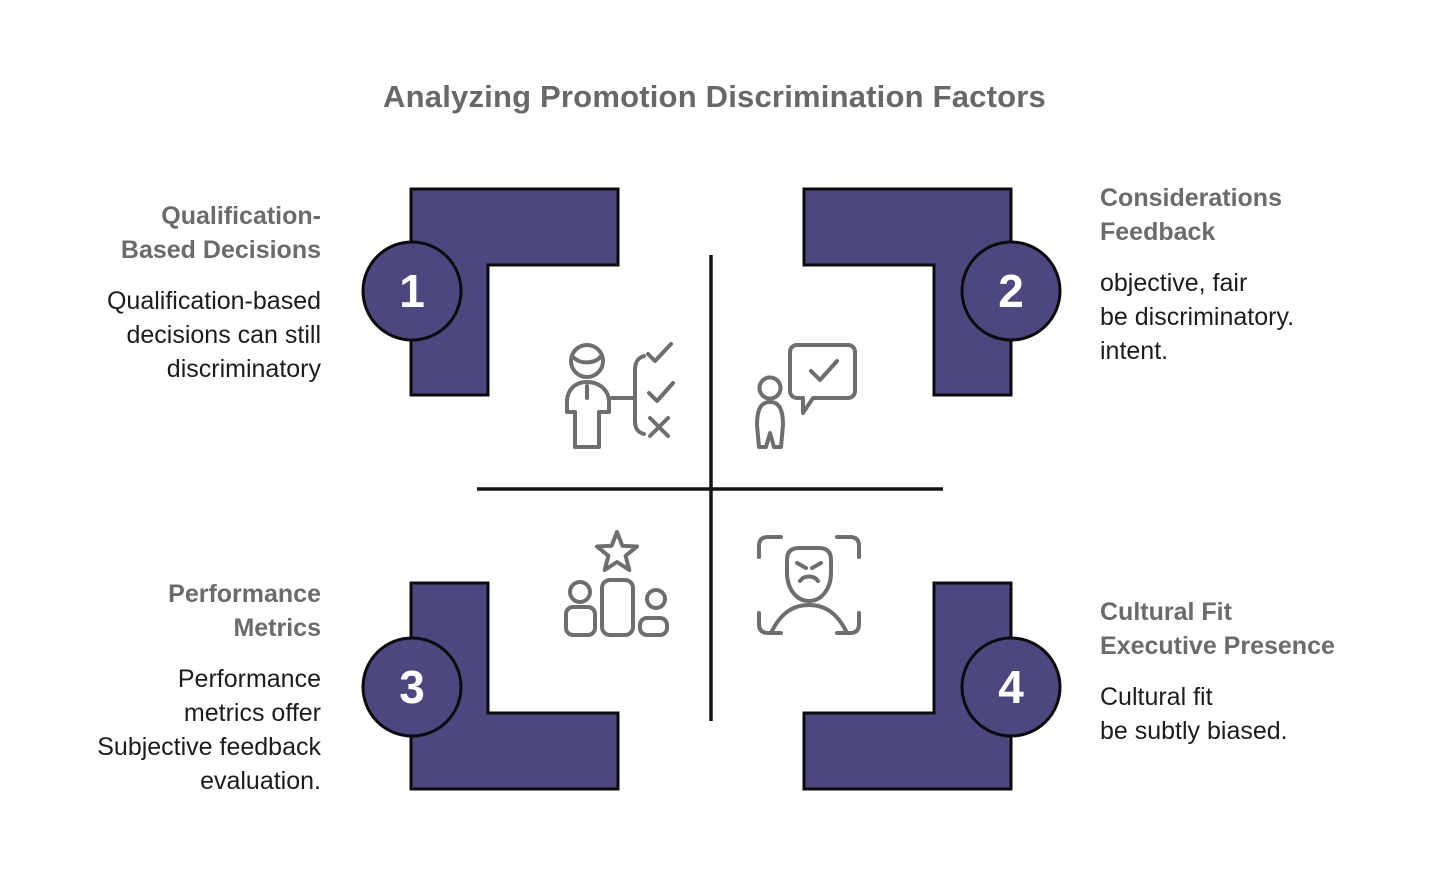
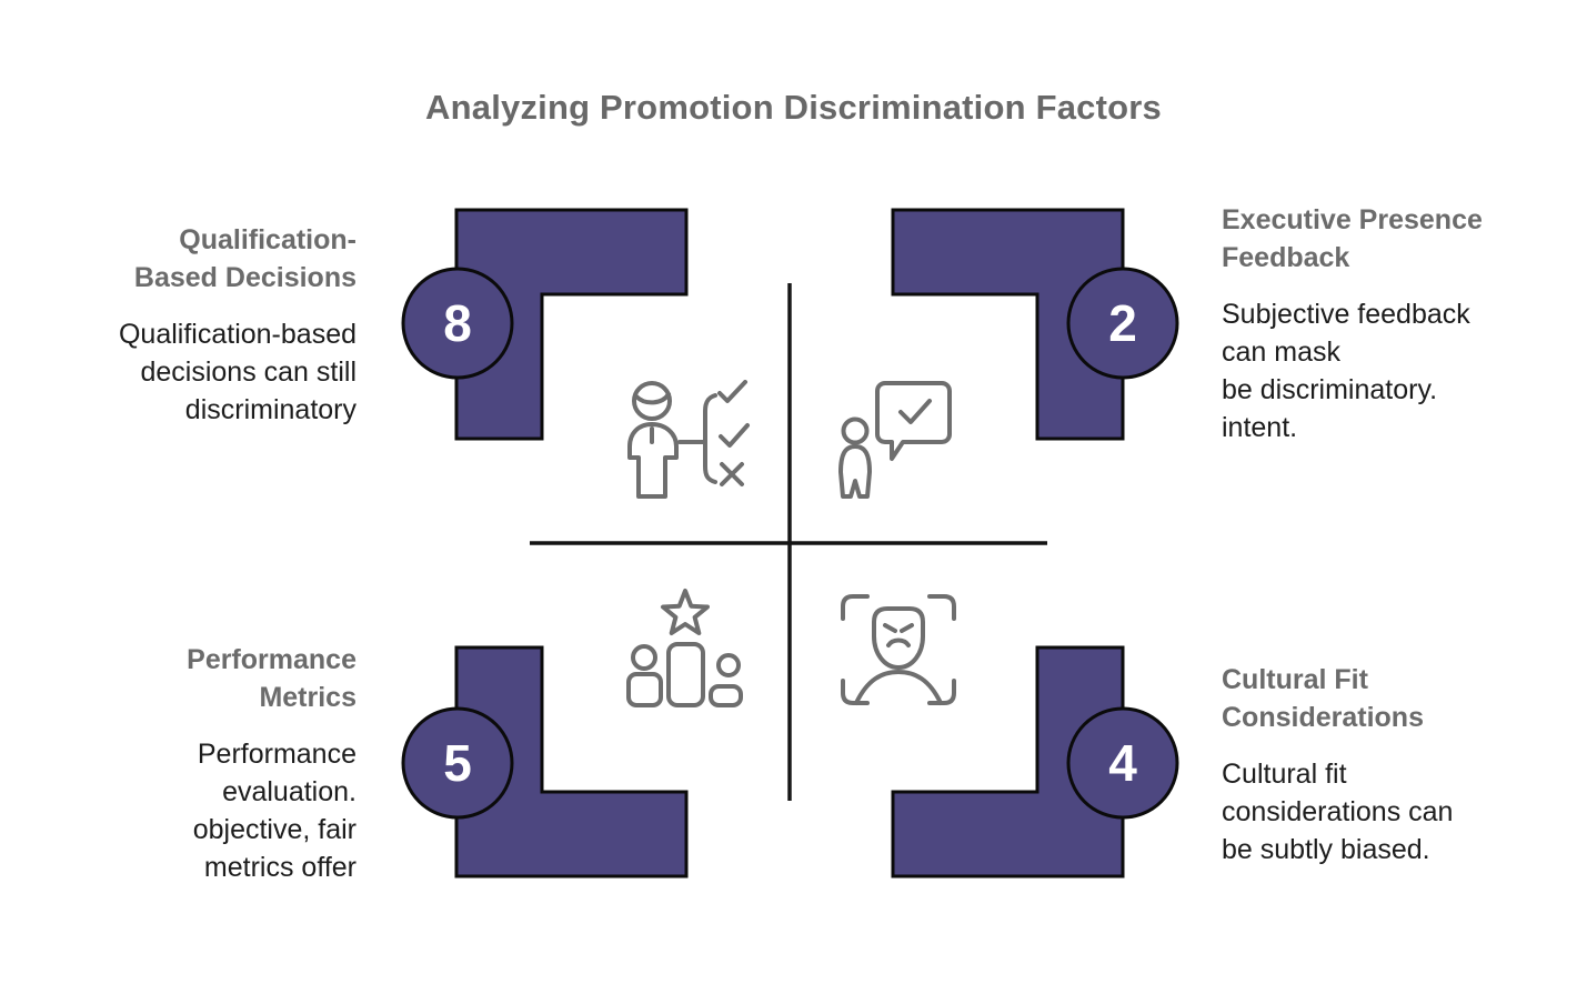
  Analyzing Promotion Discrimination Factors
- 1
+ 8
  2
- 3
+ 5
  4
  Qualification-
  Based Decisions
  Qualification-based
  decisions can still
  discriminatory
- Considerations
+ Executive Presence
  Feedback
- objective, fair
+ Subjective feedback
+ can mask
  be discriminatory.
  intent.
  Performance
  Metrics
  Performance
- metrics offer
+ evaluation.
- Subjective feedback
+ objective, fair
- evaluation.
+ metrics offer
  Cultural Fit
- Executive Presence
+ Considerations
  Cultural fit
+ considerations can
  be subtly biased.
